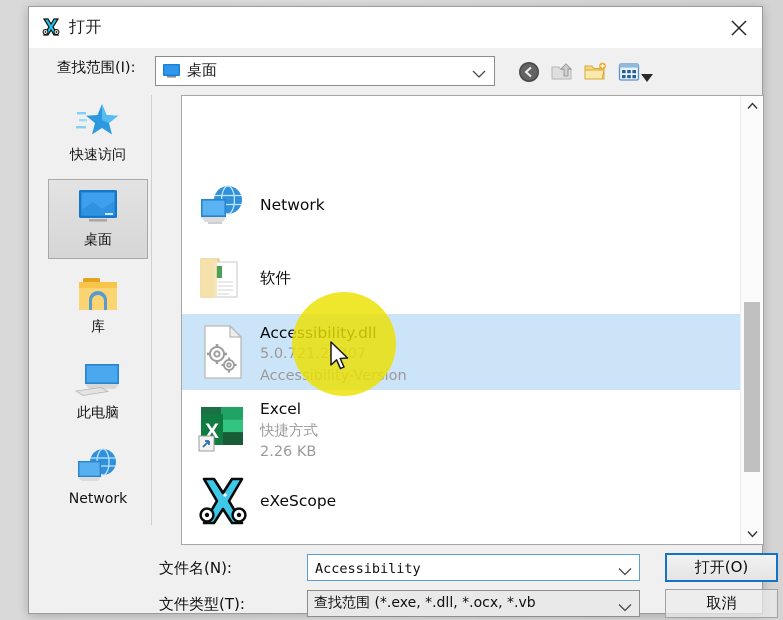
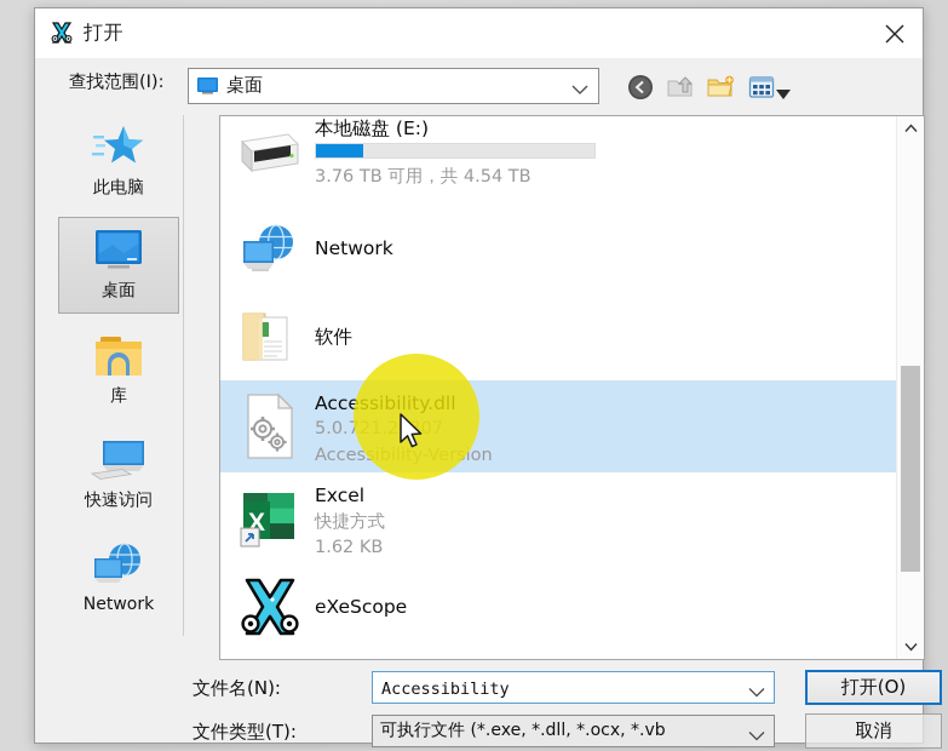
  打开
  查找范围(I):
  桌面
- 快速访问
+ 此电脑
  桌面
  库
- 此电脑
+ 快速访问
  Network
+ 本地磁盘 (E:)
+ 3.76 TB 可用，共 4.54 TB
  Network
  软件
  Accessibility.dll
  5.0.721.207
  Accessibility-Version
  X
  Excel
  快捷方式
- 2.26 KB
+ 1.62 KB
  eXeScope
  文件名(N):
  Accessibility
  文件类型(T):
- 查找范围 (*.exe, *.dll, *.ocx, *.vb
+ 可执行文件 (*.exe, *.dll, *.ocx, *.vb
  打开(O)
  取消
